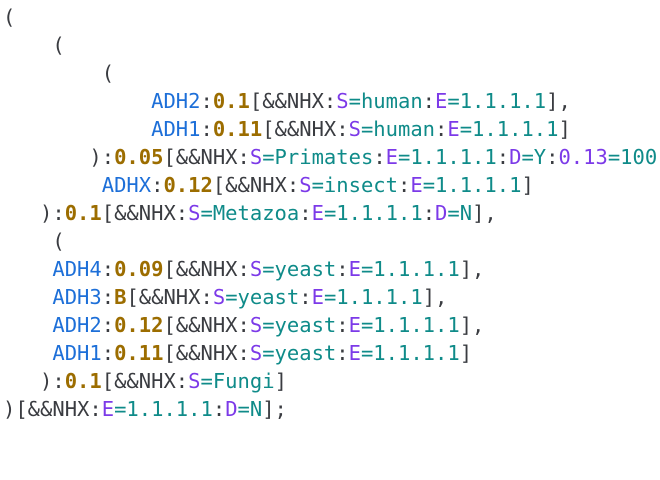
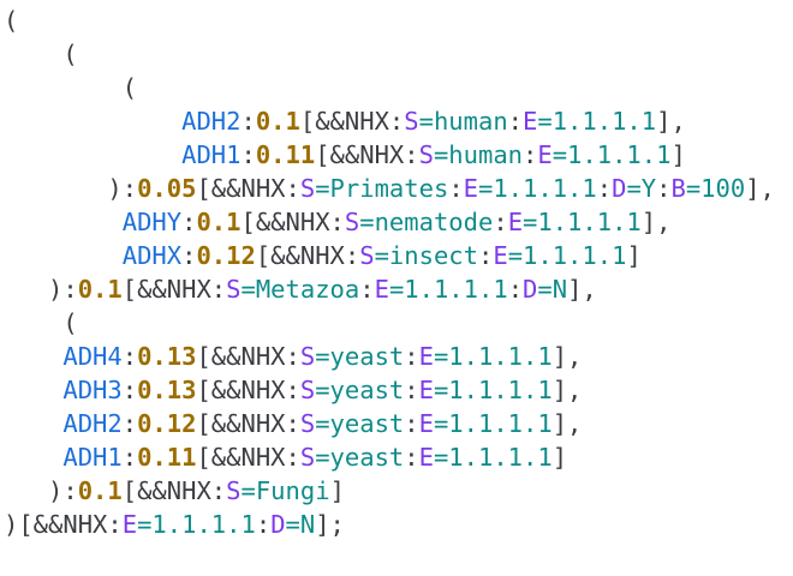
  (
  (
  (
  ADH2:0.1[&&NHX:S=human:E=1.1.1.1],
  ADH1:0.11[&&NHX:S=human:E=1.1.1.1]
- ):0.05[&&NHX:S=Primates:E=1.1.1.1:D=Y:0.13=100
+ ):0.05[&&NHX:S=Primates:E=1.1.1.1:D=Y:B=100],
+ ADHY:0.1[&&NHX:S=nematode:E=1.1.1.1],
  ADHX:0.12[&&NHX:S=insect:E=1.1.1.1]
  ):0.1[&&NHX:S=Metazoa:E=1.1.1.1:D=N],
  (
- ADH4:0.09[&&NHX:S=yeast:E=1.1.1.1],
+ ADH4:0.13[&&NHX:S=yeast:E=1.1.1.1],
- ADH3:B[&&NHX:S=yeast:E=1.1.1.1],
+ ADH3:0.13[&&NHX:S=yeast:E=1.1.1.1],
  ADH2:0.12[&&NHX:S=yeast:E=1.1.1.1],
  ADH1:0.11[&&NHX:S=yeast:E=1.1.1.1]
  ):0.1[&&NHX:S=Fungi]
  )[&&NHX:E=1.1.1.1:D=N];
